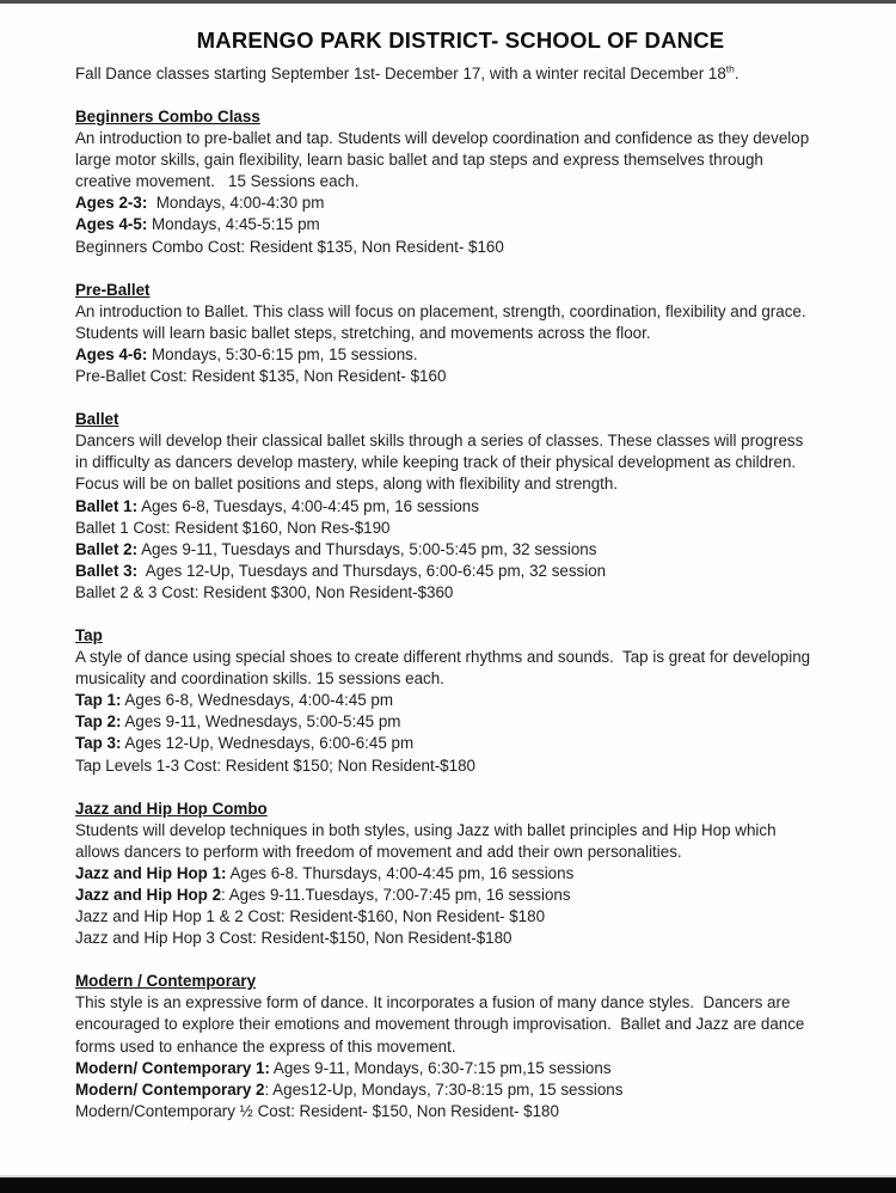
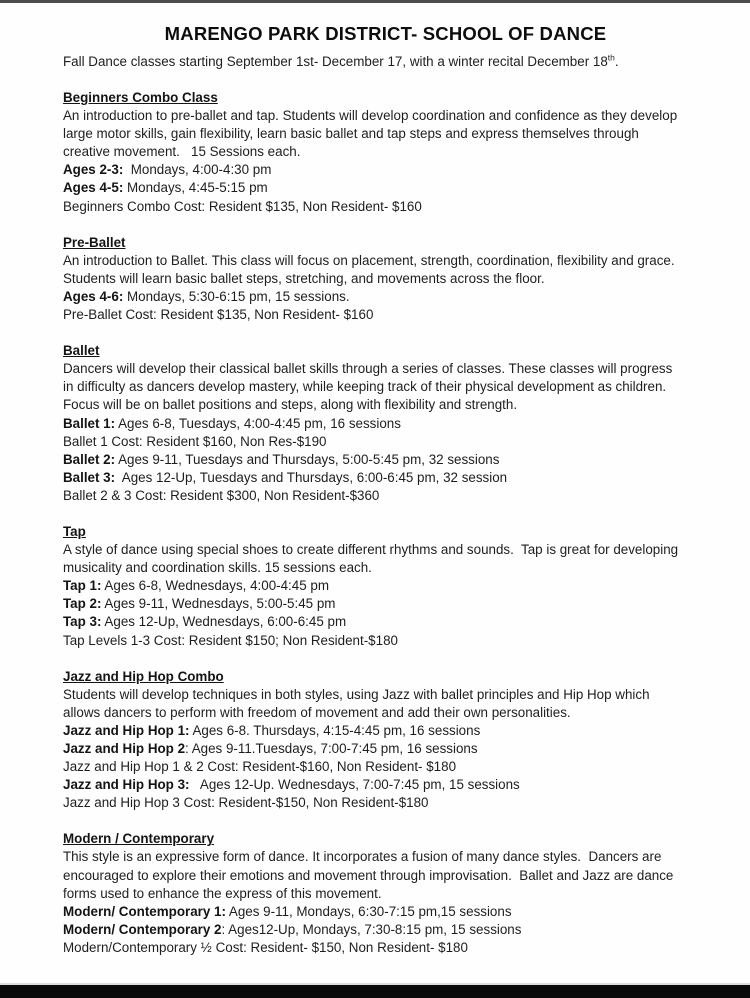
  MARENGO PARK DISTRICT- SCHOOL OF DANCE
  Fall Dance classes starting September 1st- December 17, with a winter recital December 18th.
  Beginners Combo Class
  An introduction to pre-ballet and tap. Students will develop coordination and confidence as they develop
  large motor skills, gain flexibility, learn basic ballet and tap steps and express themselves through
  creative movement. 15 Sessions each.
  Ages 2-3: Mondays, 4:00-4:30 pm
  Ages 4-5: Mondays, 4:45-5:15 pm
  Beginners Combo Cost: Resident $135, Non Resident- $160
  Pre-Ballet
  An introduction to Ballet. This class will focus on placement, strength, coordination, flexibility and grace.
  Students will learn basic ballet steps, stretching, and movements across the floor.
  Ages 4-6: Mondays, 5:30-6:15 pm, 15 sessions.
  Pre-Ballet Cost: Resident $135, Non Resident- $160
  Ballet
  Dancers will develop their classical ballet skills through a series of classes. These classes will progress
  in difficulty as dancers develop mastery, while keeping track of their physical development as children.
  Focus will be on ballet positions and steps, along with flexibility and strength.
  Ballet 1: Ages 6-8, Tuesdays, 4:00-4:45 pm, 16 sessions
  Ballet 1 Cost: Resident $160, Non Res-$190
  Ballet 2: Ages 9-11, Tuesdays and Thursdays, 5:00-5:45 pm, 32 sessions
  Ballet 3: Ages 12-Up, Tuesdays and Thursdays, 6:00-6:45 pm, 32 session
  Ballet 2 & 3 Cost: Resident $300, Non Resident-$360
  Tap
  A style of dance using special shoes to create different rhythms and sounds. Tap is great for developing
  musicality and coordination skills. 15 sessions each.
  Tap 1: Ages 6-8, Wednesdays, 4:00-4:45 pm
  Tap 2: Ages 9-11, Wednesdays, 5:00-5:45 pm
  Tap 3: Ages 12-Up, Wednesdays, 6:00-6:45 pm
  Tap Levels 1-3 Cost: Resident $150; Non Resident-$180
  Jazz and Hip Hop Combo
  Students will develop techniques in both styles, using Jazz with ballet principles and Hip Hop which
  allows dancers to perform with freedom of movement and add their own personalities.
- Jazz and Hip Hop 1: Ages 6-8. Thursdays, 4:00-4:45 pm, 16 sessions
+ Jazz and Hip Hop 1: Ages 6-8. Thursdays, 4:15-4:45 pm, 16 sessions
  Jazz and Hip Hop 2: Ages 9-11.Tuesdays, 7:00-7:45 pm, 16 sessions
  Jazz and Hip Hop 1 & 2 Cost: Resident-$160, Non Resident- $180
+ Jazz and Hip Hop 3: Ages 12-Up. Wednesdays, 7:00-7:45 pm, 15 sessions
  Jazz and Hip Hop 3 Cost: Resident-$150, Non Resident-$180
  Modern / Contemporary
  This style is an expressive form of dance. It incorporates a fusion of many dance styles. Dancers are
  encouraged to explore their emotions and movement through improvisation. Ballet and Jazz are dance
  forms used to enhance the express of this movement.
  Modern/ Contemporary 1: Ages 9-11, Mondays, 6:30-7:15 pm,15 sessions
  Modern/ Contemporary 2: Ages12-Up, Mondays, 7:30-8:15 pm, 15 sessions
  Modern/Contemporary ½ Cost: Resident- $150, Non Resident- $180
